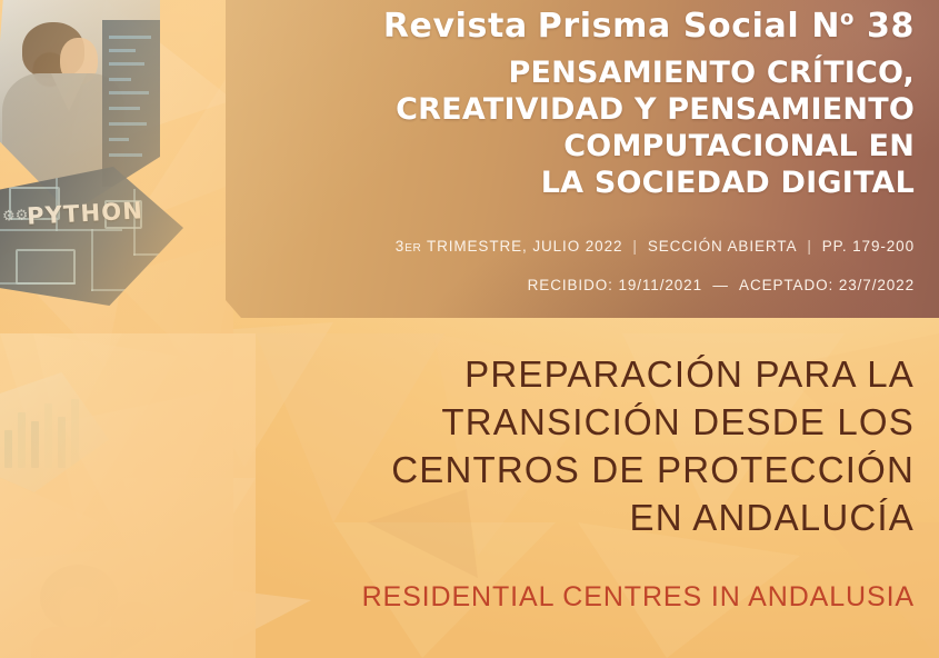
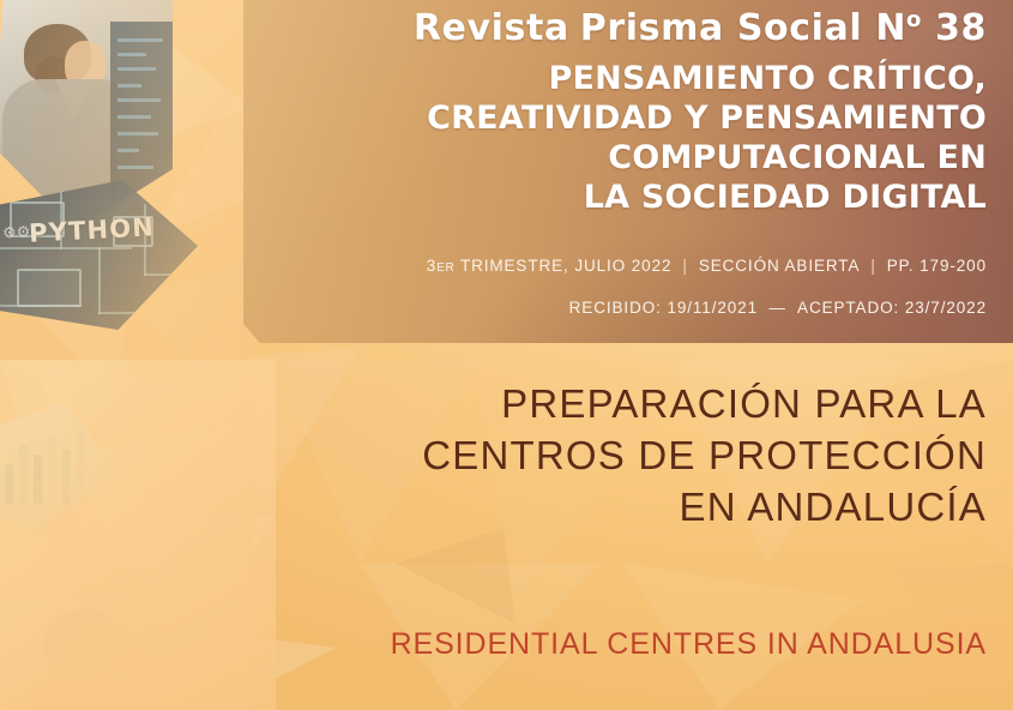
  Revista Prisma Social No 38
  PENSAMIENTO CRÍTICO,
  CREATIVIDAD Y PENSAMIENTO
  COMPUTACIONAL EN
  LA SOCIEDAD DIGITAL
  3ER TRIMESTRE, JULIO 2022 | SECCIÓN ABIERTA | PP. 179-200
  RECIBIDO: 19/11/2021 — ACEPTADO: 23/7/2022
  PREPARACIÓN PARA LA
- TRANSICIÓN DESDE LOS
  CENTROS DE PROTECCIÓN
  EN ANDALUCÍA
  RESIDENTIAL CENTRES IN ANDALUSIA
